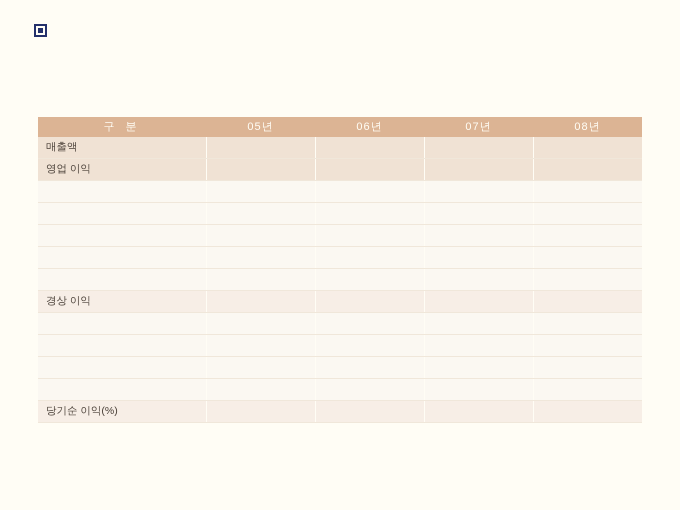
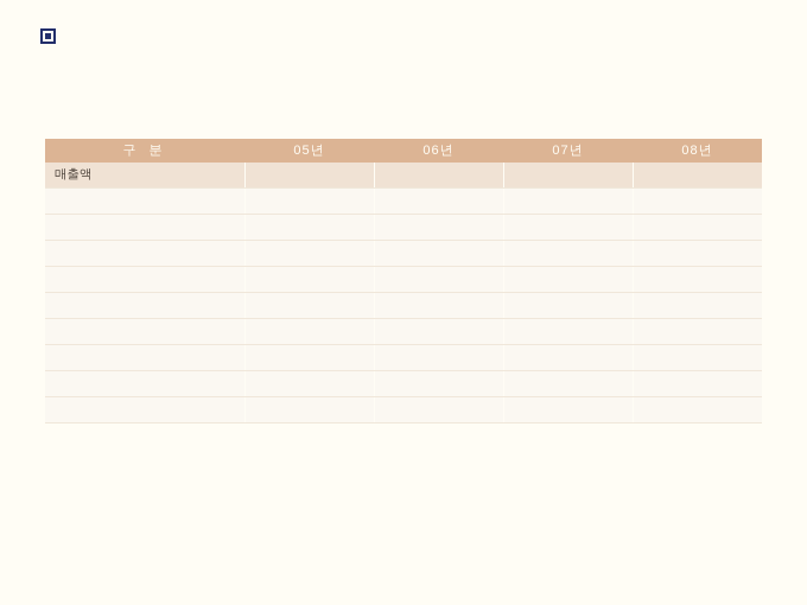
  구 분	05년	06년	07년	08년
  매출액
- 영업 이익
- 경상 이익
- 당기순 이익(%)
